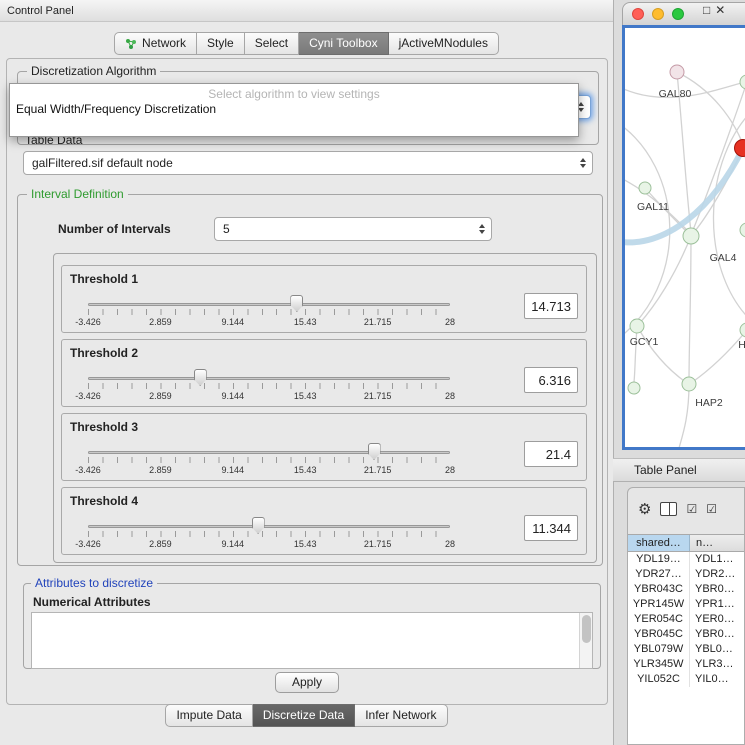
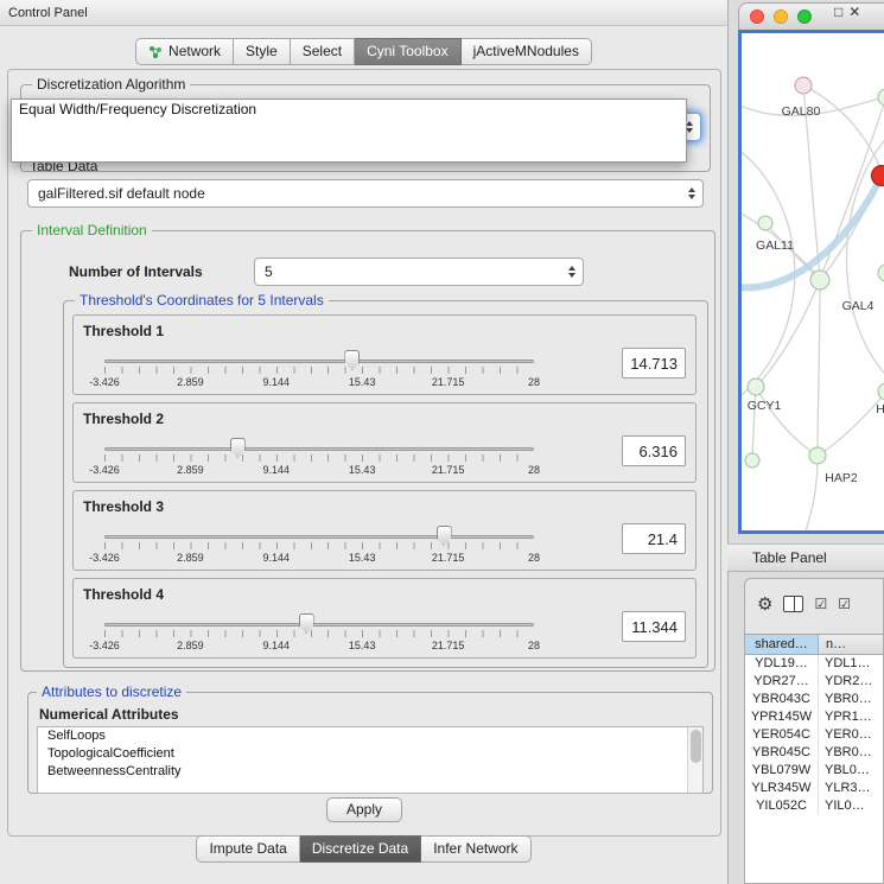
  Control Panel
  Network
  Style
  Select
  Cyni Toolbox
  jActiveMNodules
  Discretization Algorithm
- Select algorithm to view settings
  Equal Width/Frequency Discretization
  Table Data
  galFiltered.sif default node
  Interval Definition
  Number of Intervals
  5
+ Threshold's Coordinates for 5 Intervals
  Threshold 1
  -3.426
  2.859
  9.144
  15.43
  21.715
  28
  14.713
  Threshold 2
  -3.426
  2.859
  9.144
  15.43
  21.715
  28
  6.316
  Threshold 3
  -3.426
  2.859
  9.144
  15.43
  21.715
  28
  21.4
  Threshold 4
  -3.426
  2.859
  9.144
  15.43
  21.715
  28
  11.344
  Attributes to discretize
  Numerical Attributes
+ SelfLoops
+ TopologicalCoefficient
+ BetweennessCentrality
  Apply
  Impute Data
  Discretize Data
  Infer Network
  □
  ✕
  GAL80
  GAL11
  GAL4
  GCY1
  H
  HAP2
  Table Panel
  ⚙
  ☑
  ☑
  shared…
  n…
  YDL19…
  YDL1…
  YDR27…
  YDR2…
  YBR043C
  YBR0…
  YPR145W
  YPR1…
  YER054C
  YER0…
  YBR045C
  YBR0…
  YBL079W
  YBL0…
  YLR345W
  YLR3…
  YIL052C
  YIL0…
